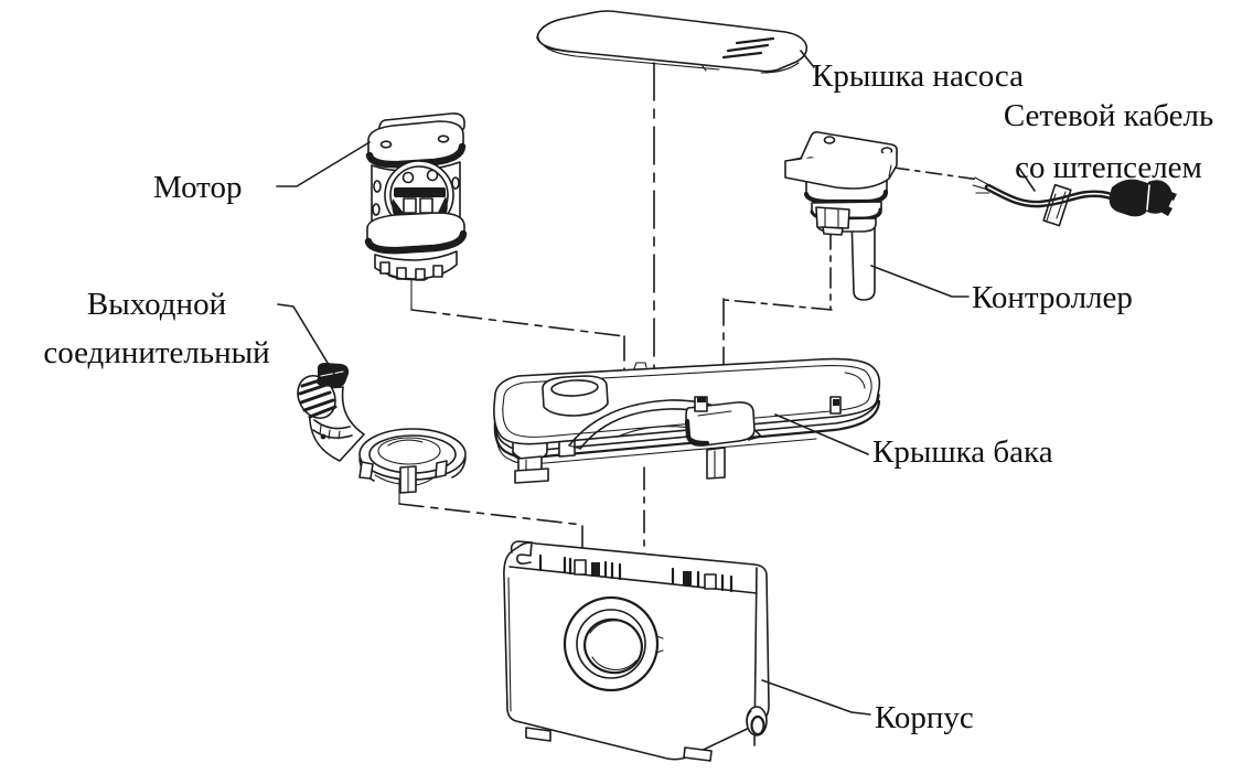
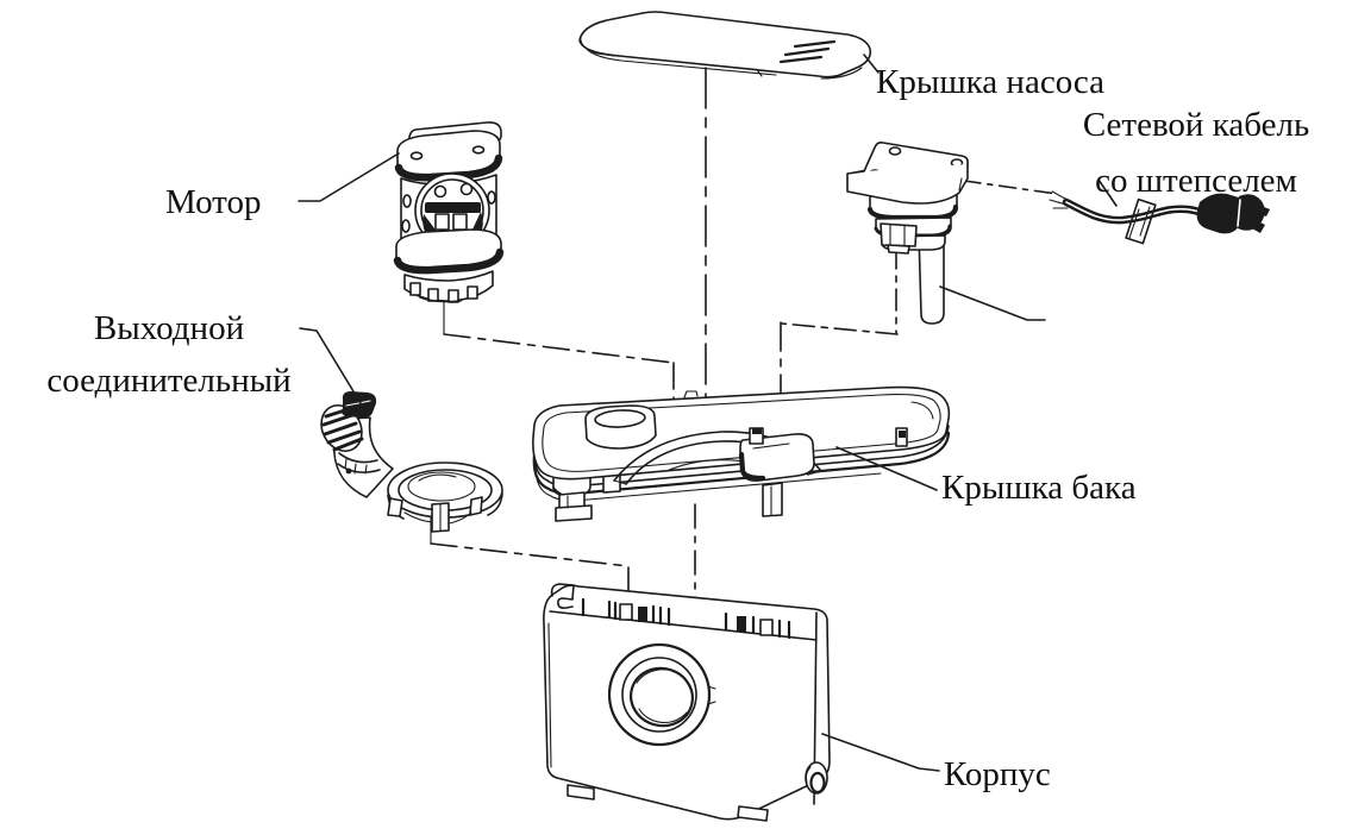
  Крышка насоса
  Сетевой кабель
  со штепселем
  Мотор
  Выходной
  соединительный
- Контроллер
  Крышка бака
  Корпус
